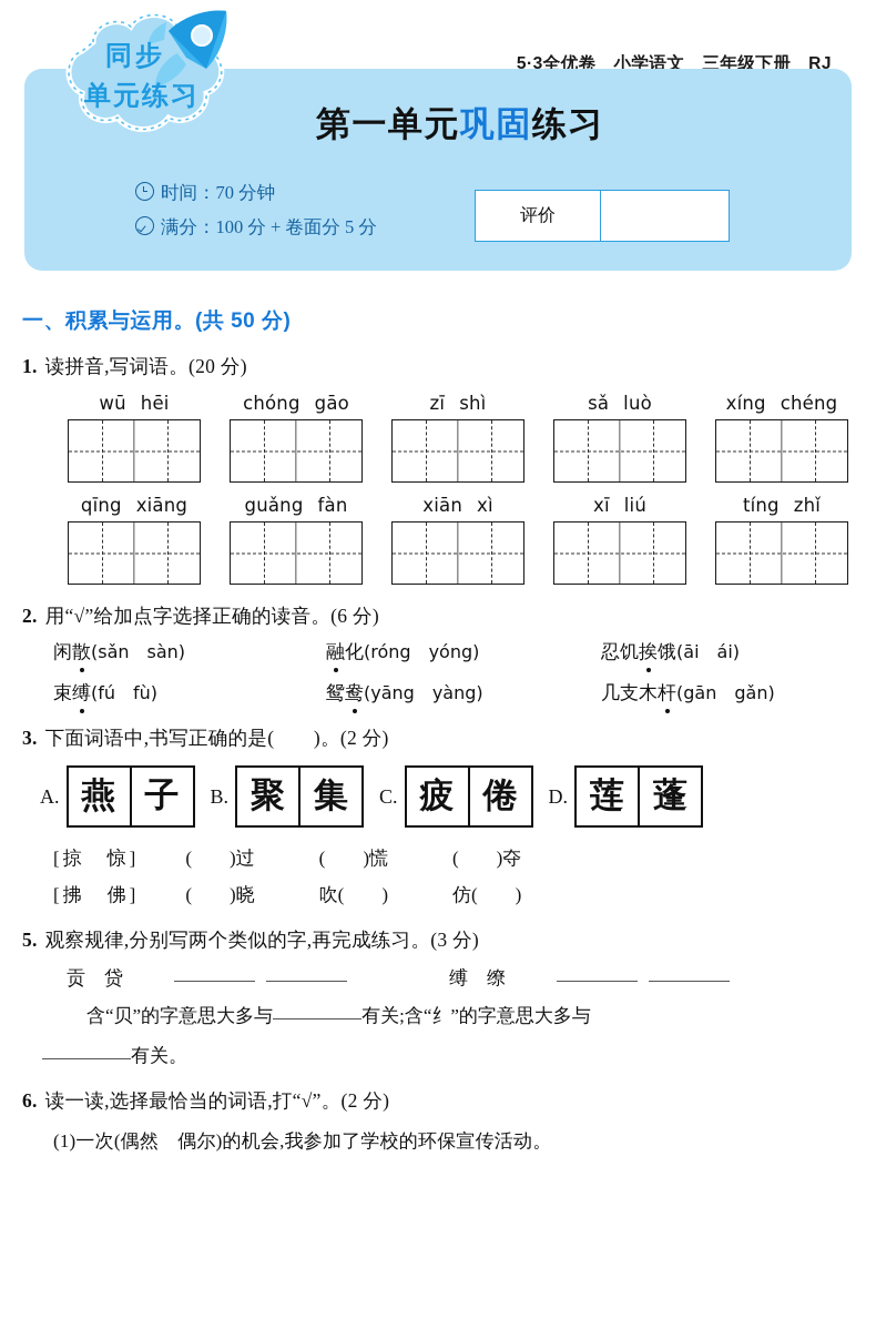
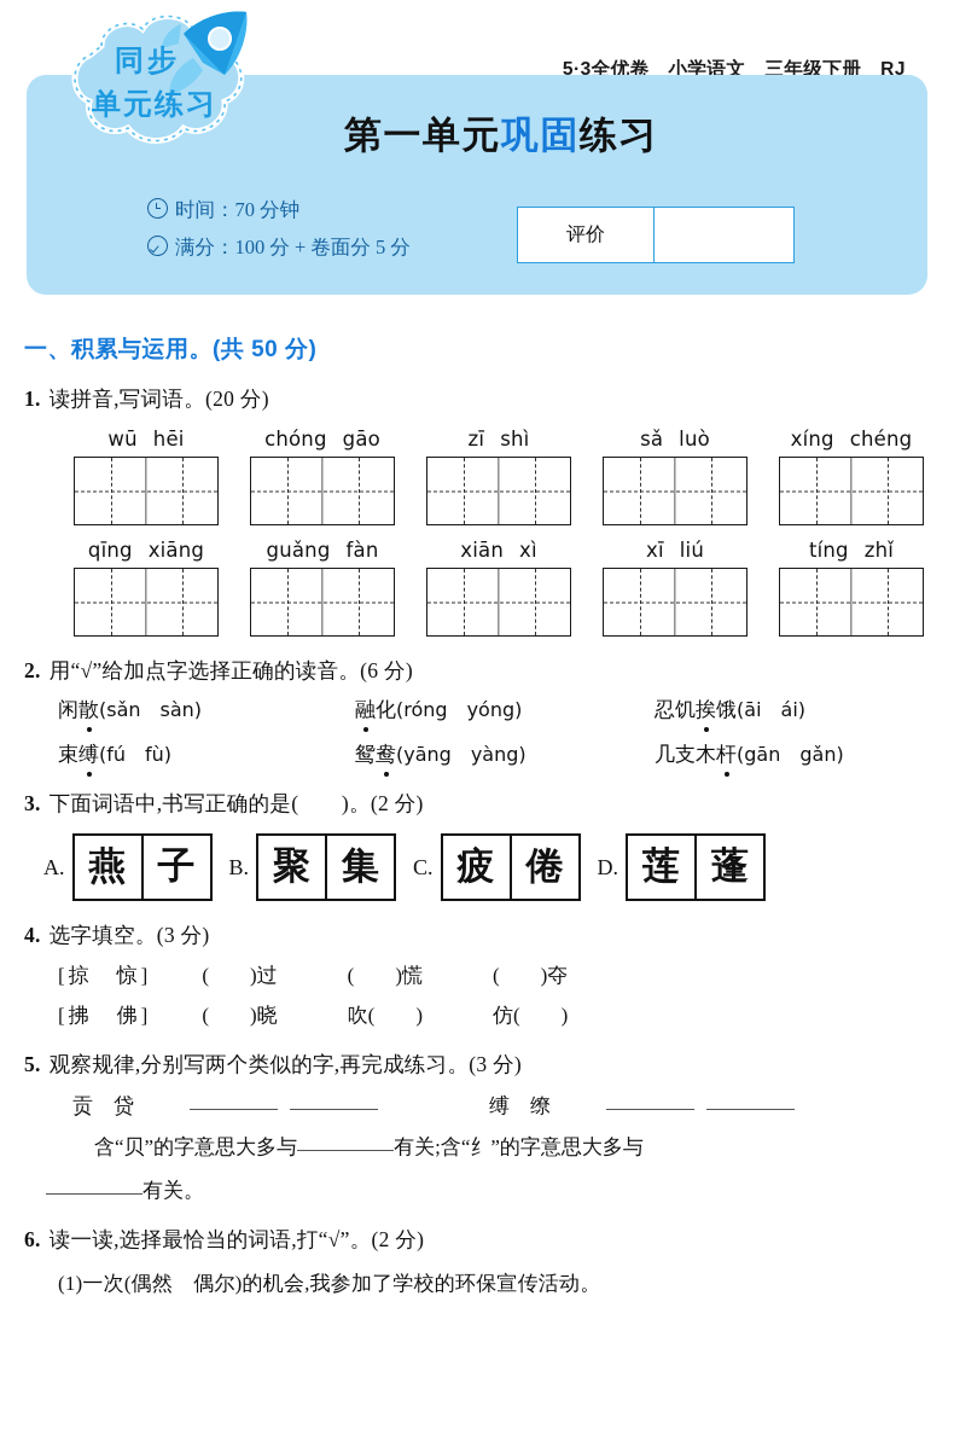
  5·3全优卷 小学语文 三年级下册 RJ
  同步
  单元练习
  第一单元巩固练习
  时间：70 分钟
  满分：100 分 + 卷面分 5 分
  评价
  一、积累与运用。(共 50 分)
  1. 读拼音,写词语。(20 分)
  wū hēi
  chóng gāo
  zī shì
  sǎ luò
  xíng chéng
  qīng xiāng
  guǎng fàn
  xiān xì
  xī liú
  tíng zhǐ
  2. 用“√”给加点字选择正确的读音。(6 分)
  闲散(sǎn sàn)
  融化(róng yóng)
  忍饥挨饿(āi ái)
  束缚(fú fù)
  鸳鸯(yāng yàng)
  几支木杆(gān gǎn)
  3. 下面词语中,书写正确的是( )。(2 分)
  A.
  燕
  子
  B.
  聚
  集
  C.
  疲
  倦
  D.
  莲
  蓬
+ 4. 选字填空。(3 分)
  [掠 惊] ( )过 ( )慌 ( )夺
  [拂 佛] ( )晓 吹( ) 仿( )
  5. 观察规律,分别写两个类似的字,再完成练习。(3 分)
  贡 贷 缚 缭
  含“贝”的字意思大多与 有关;含“纟”的字意思大多与
  有关。
  6. 读一读,选择最恰当的词语,打“√”。(2 分)
  (1)一次(偶然 偶尔)的机会,我参加了学校的环保宣传活动。
